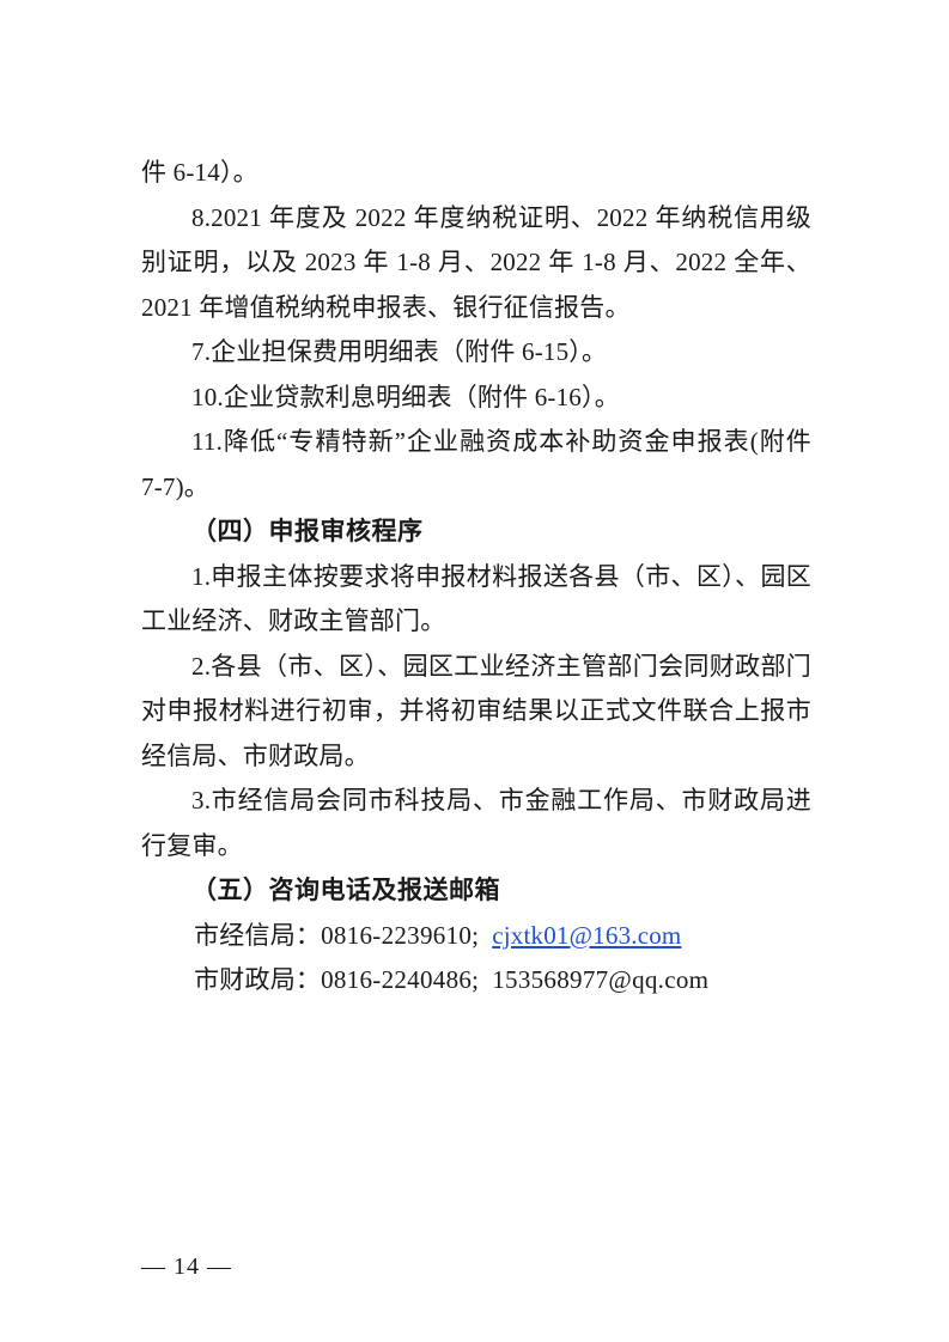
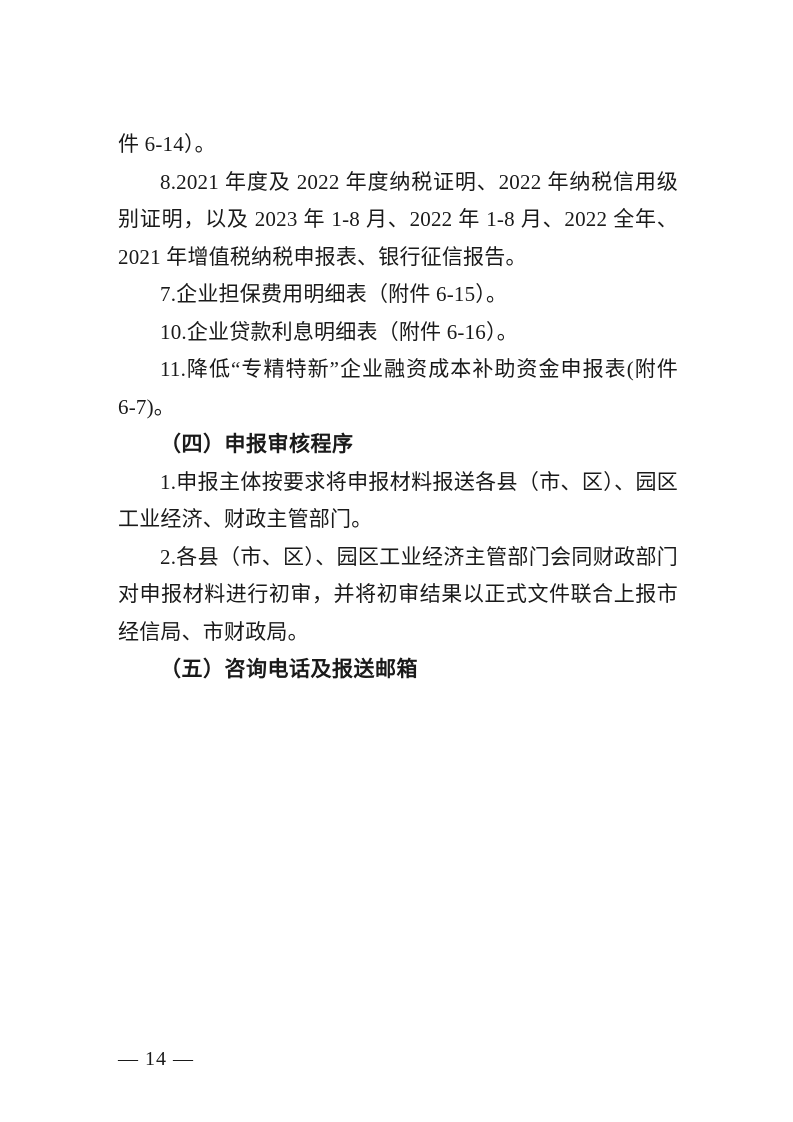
  件 6-14）。
  8.2021 年度及 2022 年度纳税证明、2022 年纳税信用级别证明，以及 2023 年 1-8 月、2022 年 1-8 月、2022 全年、2021 年增值税纳税申报表、银行征信报告。
  7.企业担保费用明细表（附件 6-15）。
  10.企业贷款利息明细表（附件 6-16）。
- 11.降低“专精特新”企业融资成本补助资金申报表(附件 7-7)。
+ 11.降低“专精特新”企业融资成本补助资金申报表(附件 6-7)。
  （四）申报审核程序
  1.申报主体按要求将申报材料报送各县（市、区）、园区工业经济、财政主管部门。
  2.各县（市、区）、园区工业经济主管部门会同财政部门对申报材料进行初审，并将初审结果以正式文件联合上报市经信局、市财政局。
- 3.市经信局会同市科技局、市金融工作局、市财政局进行复审。
  （五）咨询电话及报送邮箱
- 市经信局：0816-2239610; cjxtk01@163.com
- 市财政局：0816-2240486; 153568977@qq.com
  — 14 —
